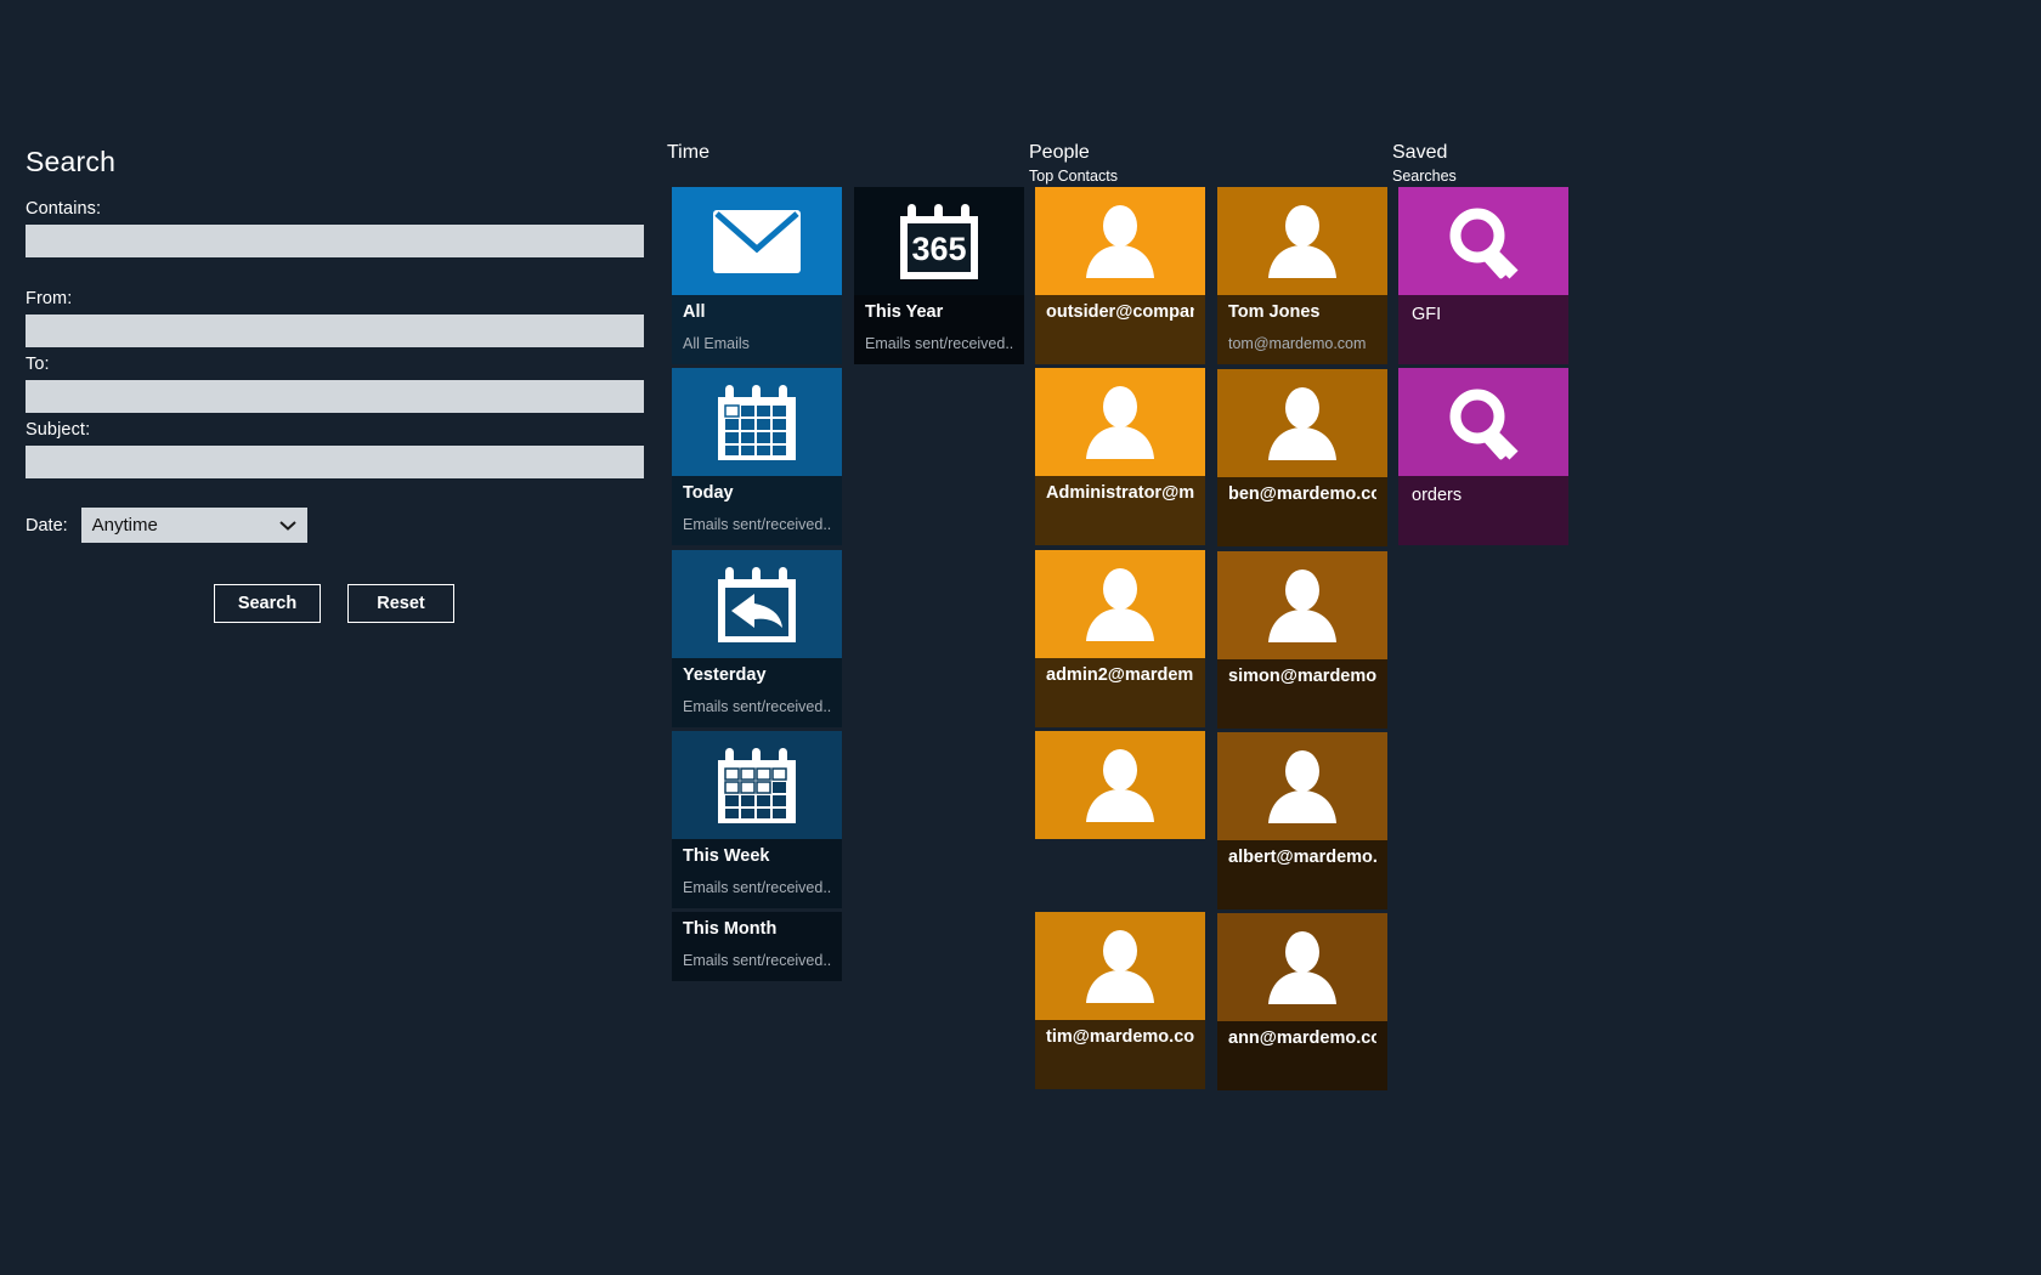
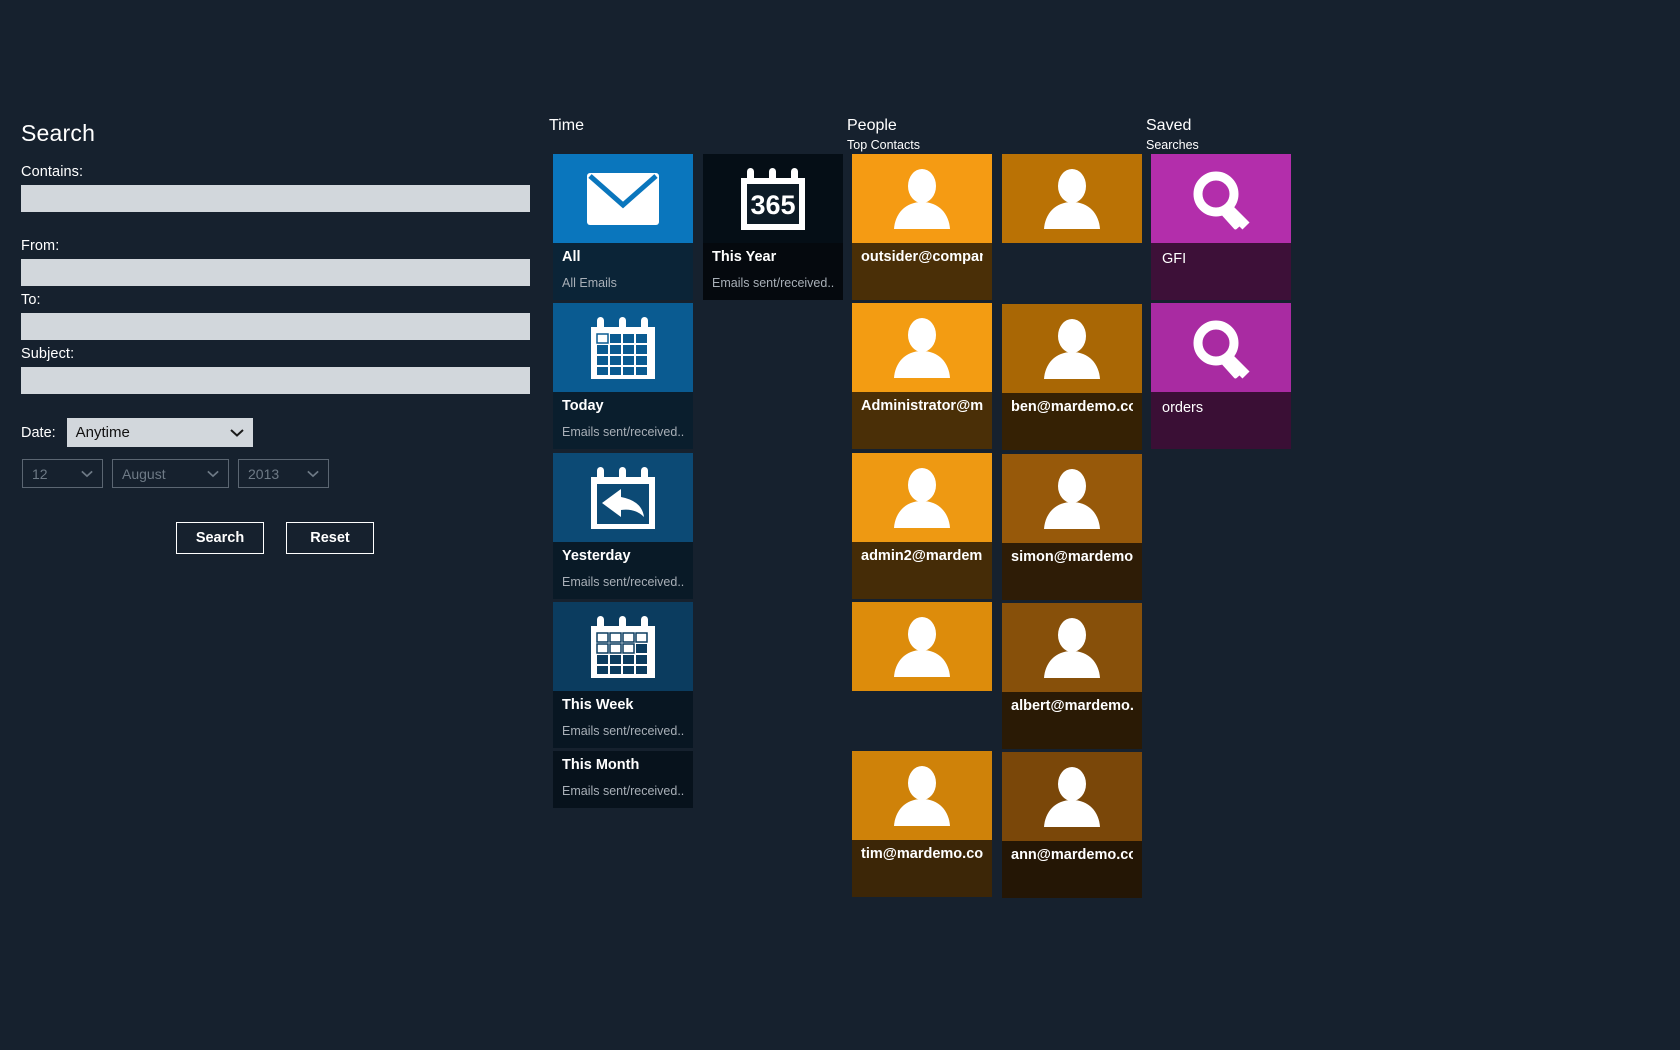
  Search
  Contains:
  From:
  To:
  Subject:
  Date:
  Anytime
+ 12
+ August
+ 2013
  Search
  Reset
  Time
  People
  Top Contacts
  Saved
  Searches
  All
  All Emails
  365
  This Year
  Emails sent/received..
  Today
  Emails sent/received..
  Yesterday
  Emails sent/received..
  This Week
  Emails sent/received..
  This Month
  Emails sent/received..
  outsider@compa
- Tom Jones
- tom@mardemo.com
  Administrator@m
  ben@mardemo.co
  admin2@mardem
  simon@mardemo
  albert@mardemo.
  tim@mardemo.co
  ann@mardemo.co
  GFI
  orders
